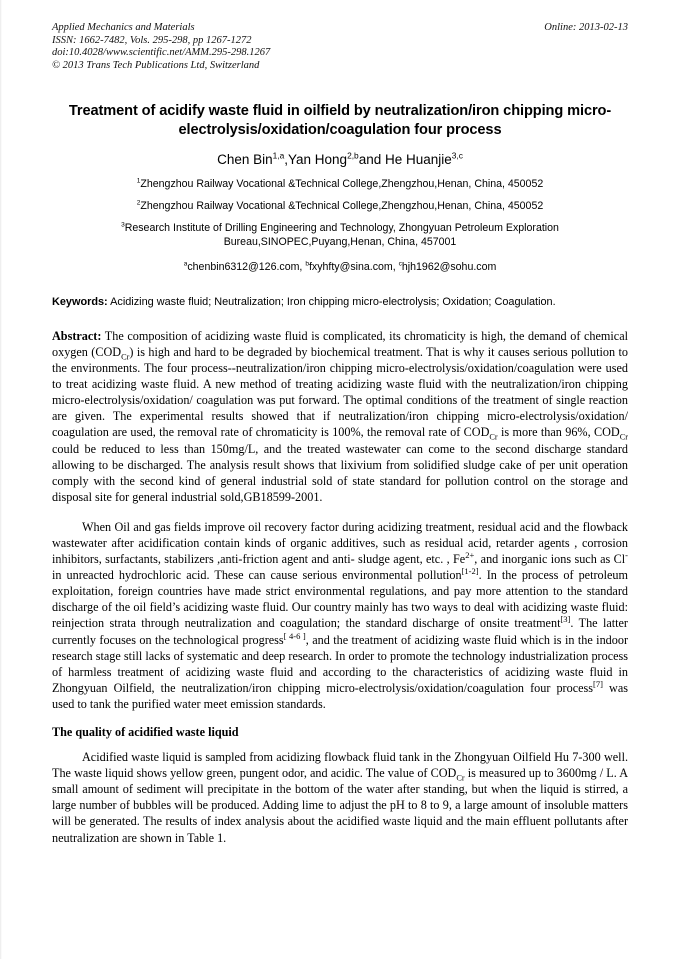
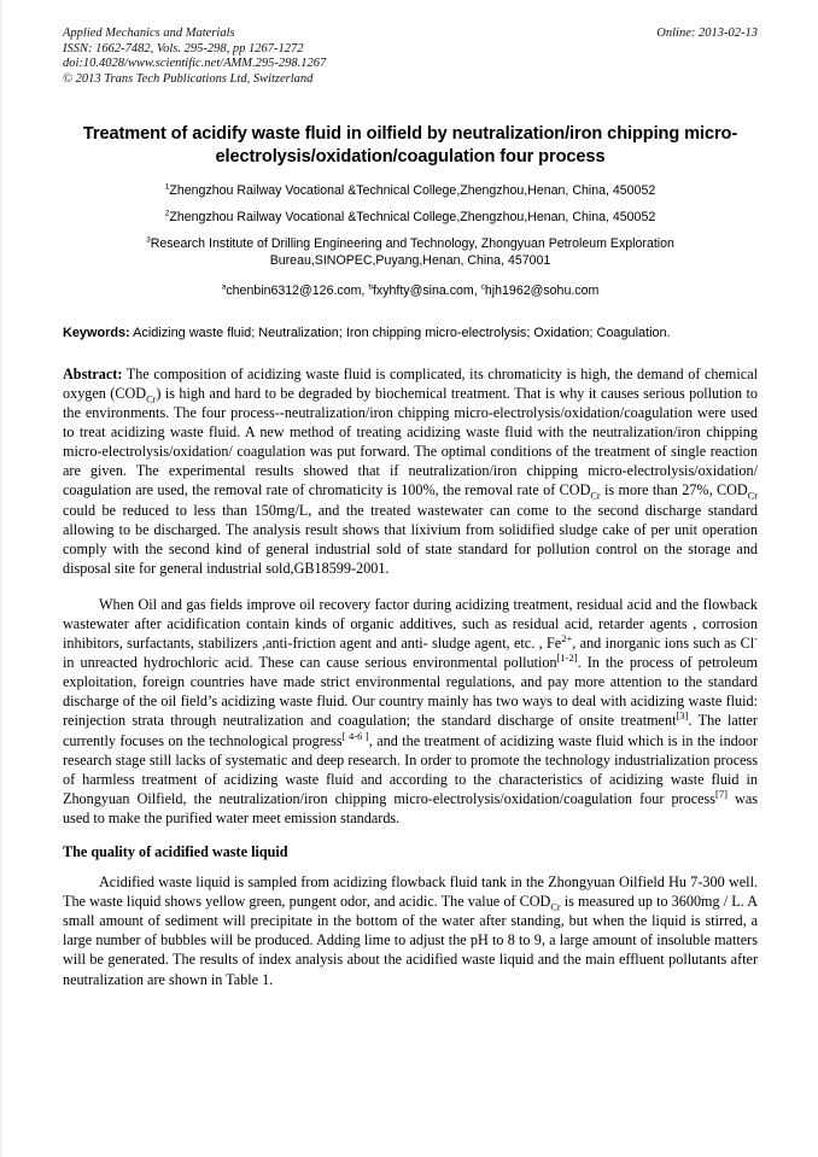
  Applied Mechanics and Materials
  ISSN: 1662-7482, Vols. 295-298, pp 1267-1272
  doi:10.4028/www.scientific.net/AMM.295-298.1267
  © 2013 Trans Tech Publications Ltd, Switzerland
  Online: 2013-02-13
  Treatment of acidify waste fluid in oilfield by neutralization/iron chipping micro-electrolysis/oxidation/coagulation four process
- Chen Bin1,a,Yan Hong2,band He Huanjie3,c
  Zhengzhou Railway Vocational &Technical College,Zhengzhou,Henan, China, 450052
  Zhengzhou Railway Vocational &Technical College,Zhengzhou,Henan, China, 450052
  Research Institute of Drilling Engineering and Technology, Zhongyuan Petroleum Exploration Bureau,SINOPEC,Puyang,Henan, China, 457001
  chenbin6312@126.com, fxyhfty@sina.com, hjh1962@sohu.com
  Keywords: Acidizing waste fluid; Neutralization; Iron chipping micro-electrolysis; Oxidation; Coagulation.
- Abstract: The composition of acidizing waste fluid is complicated, its chromaticity is high, the demand of chemical oxygen (CODCr) is high and hard to be degraded by biochemical treatment. That is why it causes serious pollution to the environments. The four process--neutralization/iron chipping micro-electrolysis/oxidation/coagulation were used to treat acidizing waste fluid. A new method of treating acidizing waste fluid with the neutralization/iron chipping micro-electrolysis/oxidation/ coagulation was put forward. The optimal conditions of the treatment of single reaction are given. The experimental results showed that if neutralization/iron chipping micro-electrolysis/oxidation/ coagulation are used, the removal rate of chromaticity is 100%, the removal rate of CODCr is more than 96%, CODCr could be reduced to less than 150mg/L, and the treated wastewater can come to the second discharge standard allowing to be discharged. The analysis result shows that lixivium from solidified sludge cake of per unit operation comply with the second kind of general industrial sold of state standard for pollution control on the storage and disposal site for general industrial sold,GB18599-2001.
+ Abstract: The composition of acidizing waste fluid is complicated, its chromaticity is high, the demand of chemical oxygen (CODCr) is high and hard to be degraded by biochemical treatment. That is why it causes serious pollution to the environments. The four process--neutralization/iron chipping micro-electrolysis/oxidation/coagulation were used to treat acidizing waste fluid. A new method of treating acidizing waste fluid with the neutralization/iron chipping micro-electrolysis/oxidation/ coagulation was put forward. The optimal conditions of the treatment of single reaction are given. The experimental results showed that if neutralization/iron chipping micro-electrolysis/oxidation/ coagulation are used, the removal rate of chromaticity is 100%, the removal rate of CODCr is more than 27%, CODCr could be reduced to less than 150mg/L, and the treated wastewater can come to the second discharge standard allowing to be discharged. The analysis result shows that lixivium from solidified sludge cake of per unit operation comply with the second kind of general industrial sold of state standard for pollution control on the storage and disposal site for general industrial sold,GB18599-2001.
- When Oil and gas fields improve oil recovery factor during acidizing treatment, residual acid and the flowback wastewater after acidification contain kinds of organic additives, such as residual acid, retarder agents , corrosion inhibitors, surfactants, stabilizers ,anti-friction agent and anti- sludge agent, etc. , Fe2+, and inorganic ions such as Cl- in unreacted hydrochloric acid. These can cause serious environmental pollution[1-2]. In the process of petroleum exploitation, foreign countries have made strict environmental regulations, and pay more attention to the standard discharge of the oil field’s acidizing waste fluid. Our country mainly has two ways to deal with acidizing waste fluid: reinjection strata through neutralization and coagulation; the standard discharge of onsite treatment[3]. The latter currently focuses on the technological progress[ 4-6 ], and the treatment of acidizing waste fluid which is in the indoor research stage still lacks of systematic and deep research. In order to promote the technology industrialization process of harmless treatment of acidizing waste fluid and according to the characteristics of acidizing waste fluid in Zhongyuan Oilfield, the neutralization/iron chipping micro-electrolysis/oxidation/coagulation four process[7] was used to tank the purified water meet emission standards.
+ When Oil and gas fields improve oil recovery factor during acidizing treatment, residual acid and the flowback wastewater after acidification contain kinds of organic additives, such as residual acid, retarder agents , corrosion inhibitors, surfactants, stabilizers ,anti-friction agent and anti- sludge agent, etc. , Fe2+, and inorganic ions such as Cl- in unreacted hydrochloric acid. These can cause serious environmental pollution[1-2]. In the process of petroleum exploitation, foreign countries have made strict environmental regulations, and pay more attention to the standard discharge of the oil field’s acidizing waste fluid. Our country mainly has two ways to deal with acidizing waste fluid: reinjection strata through neutralization and coagulation; the standard discharge of onsite treatment[3]. The latter currently focuses on the technological progress[ 4-6 ], and the treatment of acidizing waste fluid which is in the indoor research stage still lacks of systematic and deep research. In order to promote the technology industrialization process of harmless treatment of acidizing waste fluid and according to the characteristics of acidizing waste fluid in Zhongyuan Oilfield, the neutralization/iron chipping micro-electrolysis/oxidation/coagulation four process[7] was used to make the purified water meet emission standards.
  The quality of acidified waste liquid
  Acidified waste liquid is sampled from acidizing flowback fluid tank in the Zhongyuan Oilfield Hu 7-300 well. The waste liquid shows yellow green, pungent odor, and acidic. The value of CODCr is measured up to 3600mg / L. A small amount of sediment will precipitate in the bottom of the water after standing, but when the liquid is stirred, a large number of bubbles will be produced. Adding lime to adjust the pH to 8 to 9, a large amount of insoluble matters will be generated. The results of index analysis about the acidified waste liquid and the main effluent pollutants after neutralization are shown in Table 1.
